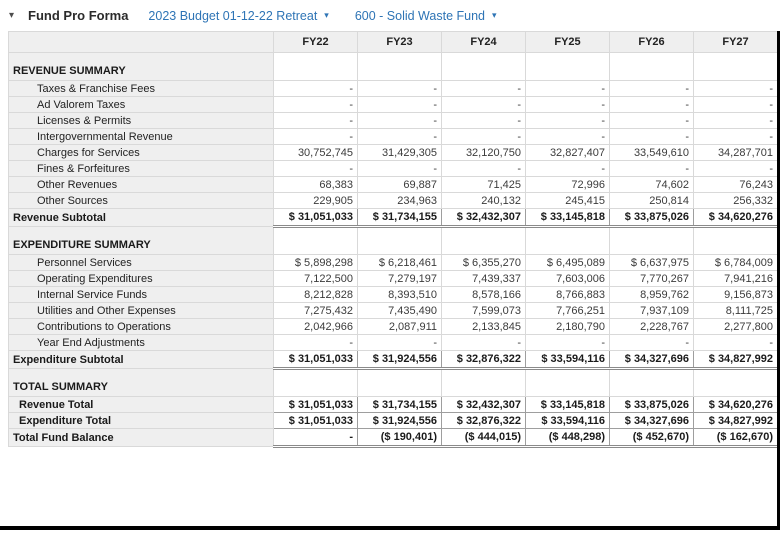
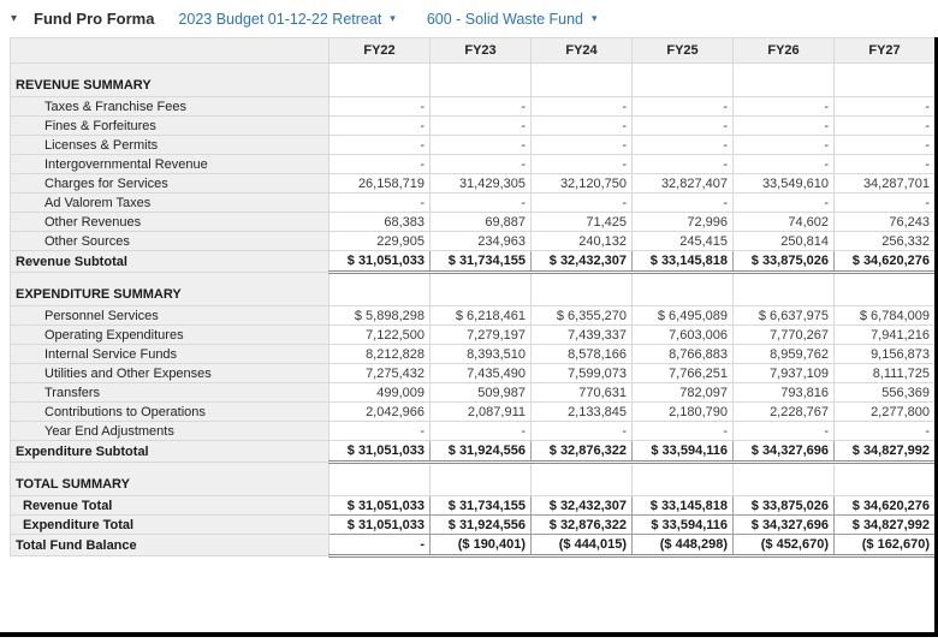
  ▾
  Fund Pro Forma
  2023 Budget 01-12-22 Retreat
  ▾
  600 - Solid Waste Fund
  ▾
  	FY22	FY23	FY24	FY25	FY26	FY27
  REVENUE SUMMARY
  Taxes & Franchise Fees	-	-	-	-	-	-
- Ad Valorem Taxes	-	-	-	-	-	-
+ Fines & Forfeitures	-	-	-	-	-	-
  Licenses & Permits	-	-	-	-	-	-
  Intergovernmental Revenue	-	-	-	-	-	-
- Charges for Services	30,752,745	31,429,305	32,120,750	32,827,407	33,549,610	34,287,701
+ Charges for Services	26,158,719	31,429,305	32,120,750	32,827,407	33,549,610	34,287,701
- Fines & Forfeitures	-	-	-	-	-	-
+ Ad Valorem Taxes	-	-	-	-	-	-
  Other Revenues	68,383	69,887	71,425	72,996	74,602	76,243
  Other Sources	229,905	234,963	240,132	245,415	250,814	256,332
  Revenue Subtotal	$ 31,051,033	$ 31,734,155	$ 32,432,307	$ 33,145,818	$ 33,875,026	$ 34,620,276
  EXPENDITURE SUMMARY
  Personnel Services	$ 5,898,298	$ 6,218,461	$ 6,355,270	$ 6,495,089	$ 6,637,975	$ 6,784,009
  Operating Expenditures	7,122,500	7,279,197	7,439,337	7,603,006	7,770,267	7,941,216
  Internal Service Funds	8,212,828	8,393,510	8,578,166	8,766,883	8,959,762	9,156,873
  Utilities and Other Expenses	7,275,432	7,435,490	7,599,073	7,766,251	7,937,109	8,111,725
+ Transfers	499,009	509,987	770,631	782,097	793,816	556,369
  Contributions to Operations	2,042,966	2,087,911	2,133,845	2,180,790	2,228,767	2,277,800
  Year End Adjustments	-	-	-	-	-	-
  Expenditure Subtotal	$ 31,051,033	$ 31,924,556	$ 32,876,322	$ 33,594,116	$ 34,327,696	$ 34,827,992
  TOTAL SUMMARY
  Revenue Total	$ 31,051,033	$ 31,734,155	$ 32,432,307	$ 33,145,818	$ 33,875,026	$ 34,620,276
  Expenditure Total	$ 31,051,033	$ 31,924,556	$ 32,876,322	$ 33,594,116	$ 34,327,696	$ 34,827,992
  Total Fund Balance	-	($ 190,401)	($ 444,015)	($ 448,298)	($ 452,670)	($ 162,670)
